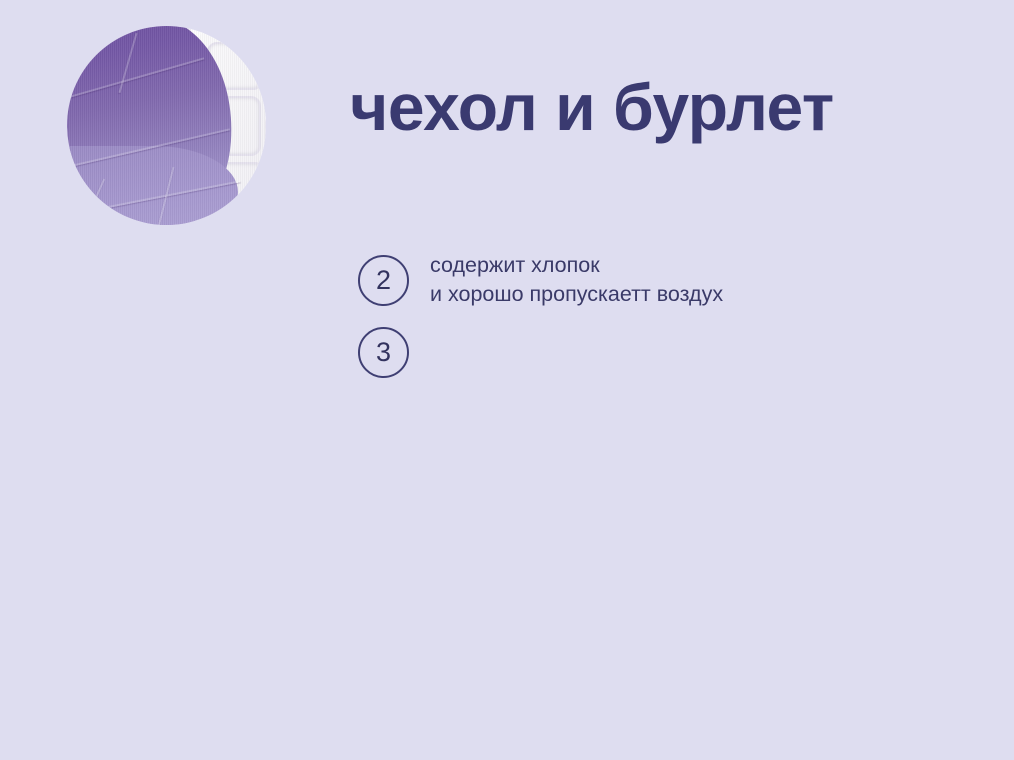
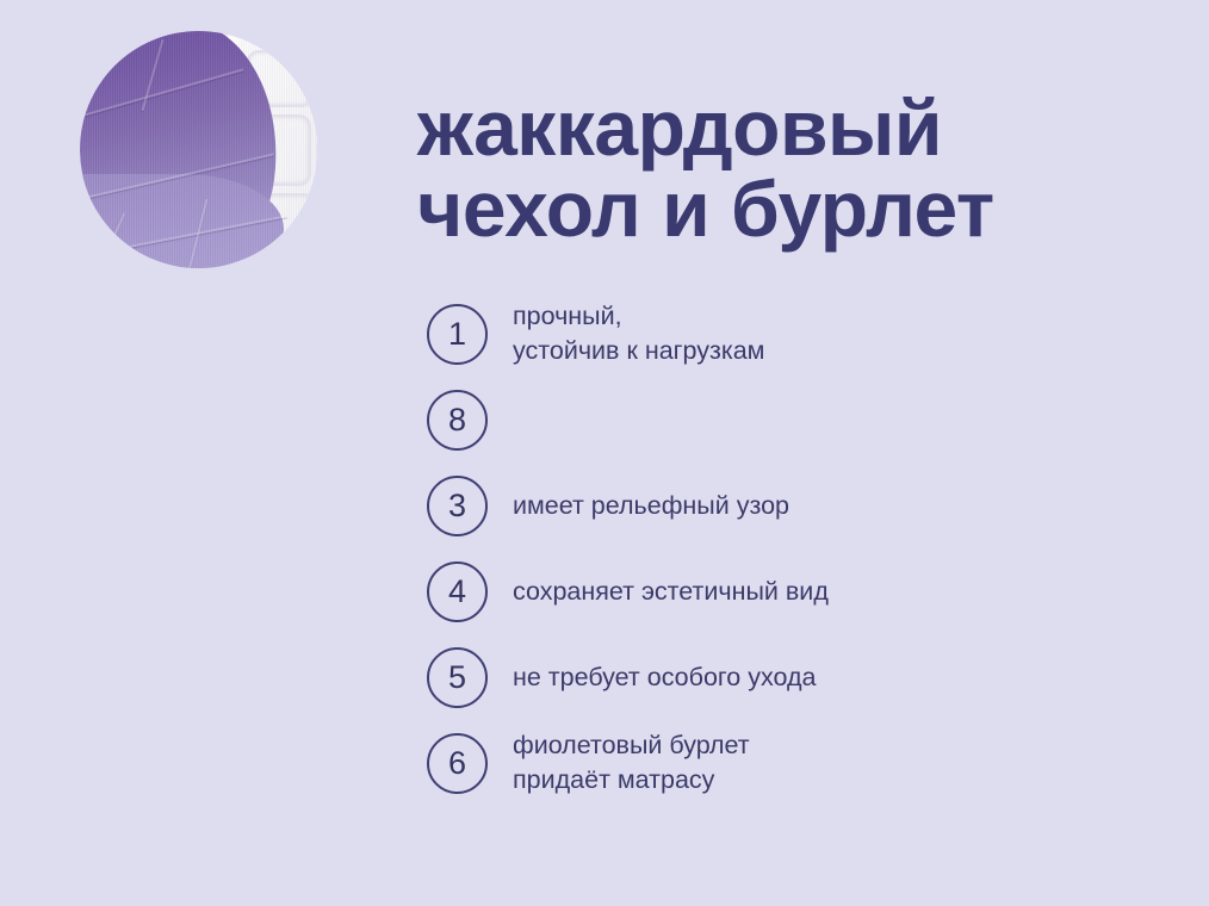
+ жаккардовый
  чехол и бурлет
+ 1
+ прочный,
+ устойчив к нагрузкам
- 2
+ 8
- содержит хлопок
- и хорошо пропускаетт воздух
  3
+ имеет рельефный узор
+ 4
+ сохраняет эстетичный вид
+ 5
+ не требует особого ухода
+ 6
+ фиолетовый бурлет
+ придаёт матрасу
